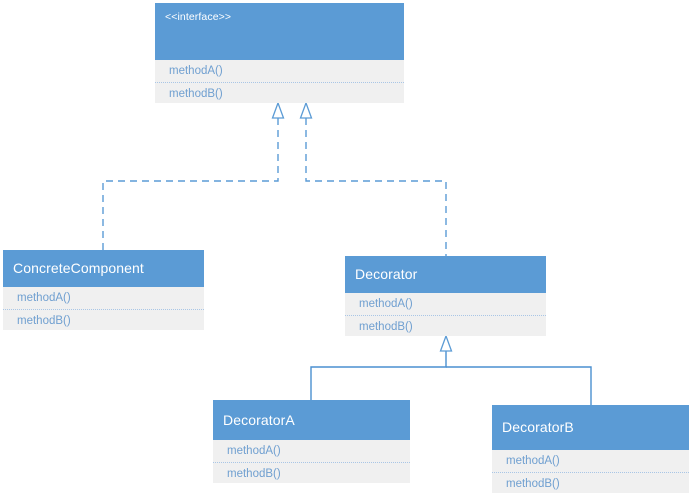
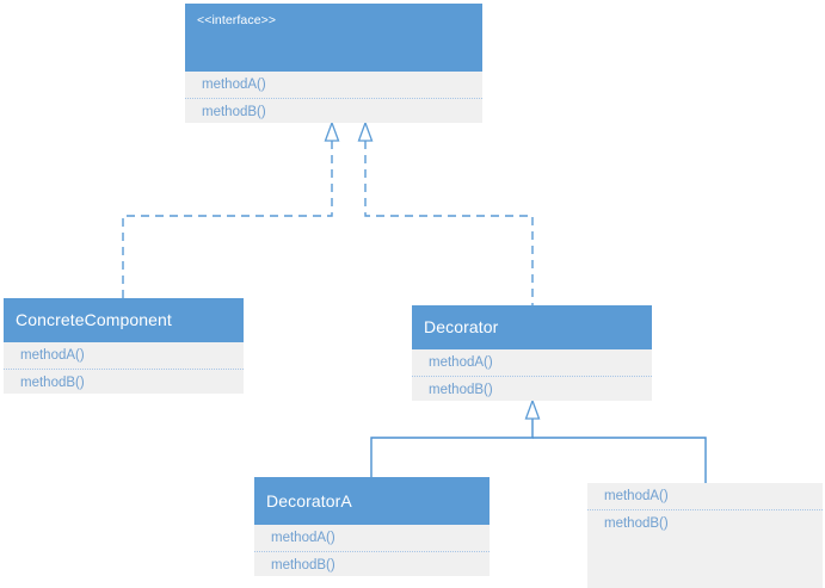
  <<interface>>
  methodA()
  methodB()
  ConcreteComponent
  methodA()
  methodB()
  Decorator
  methodA()
  methodB()
  DecoratorA
  methodA()
  methodB()
- DecoratorB
  methodA()
  methodB()
